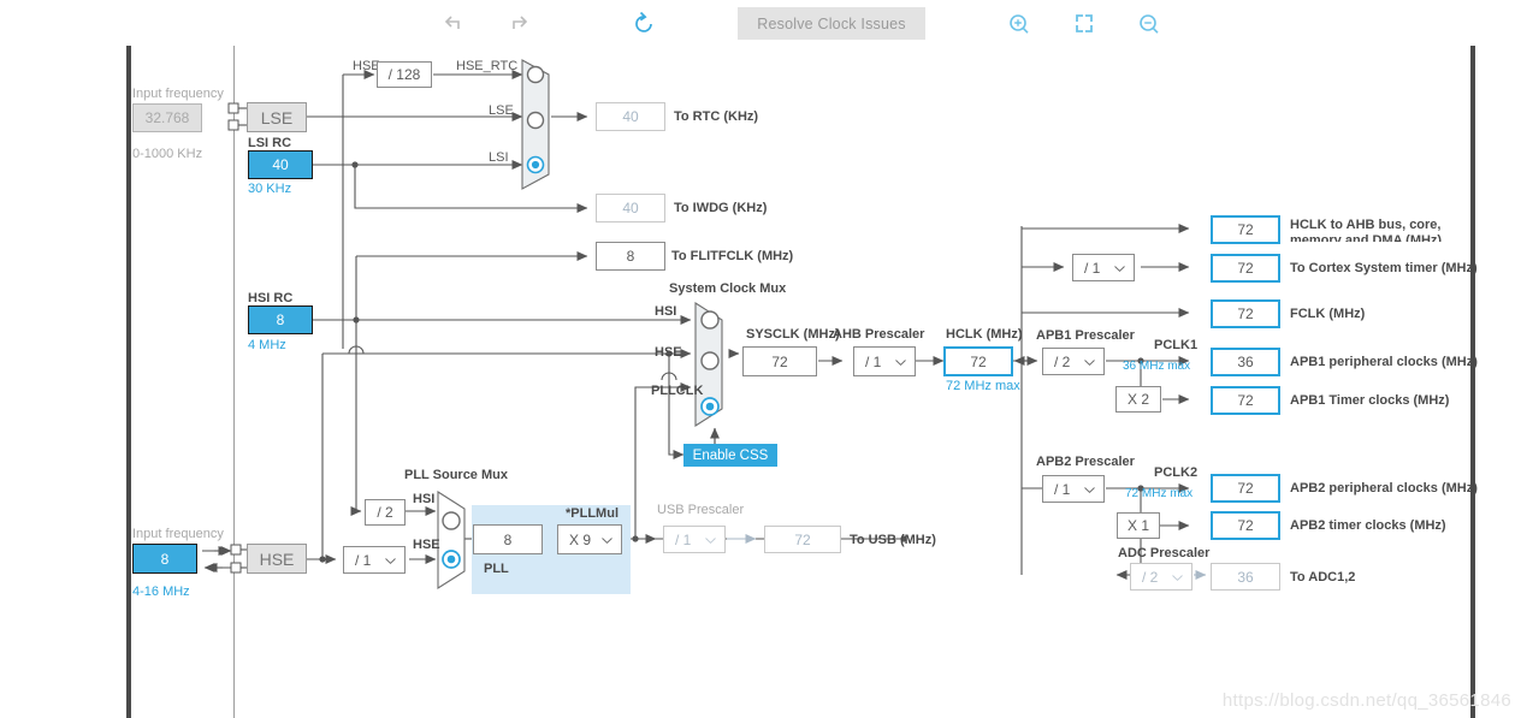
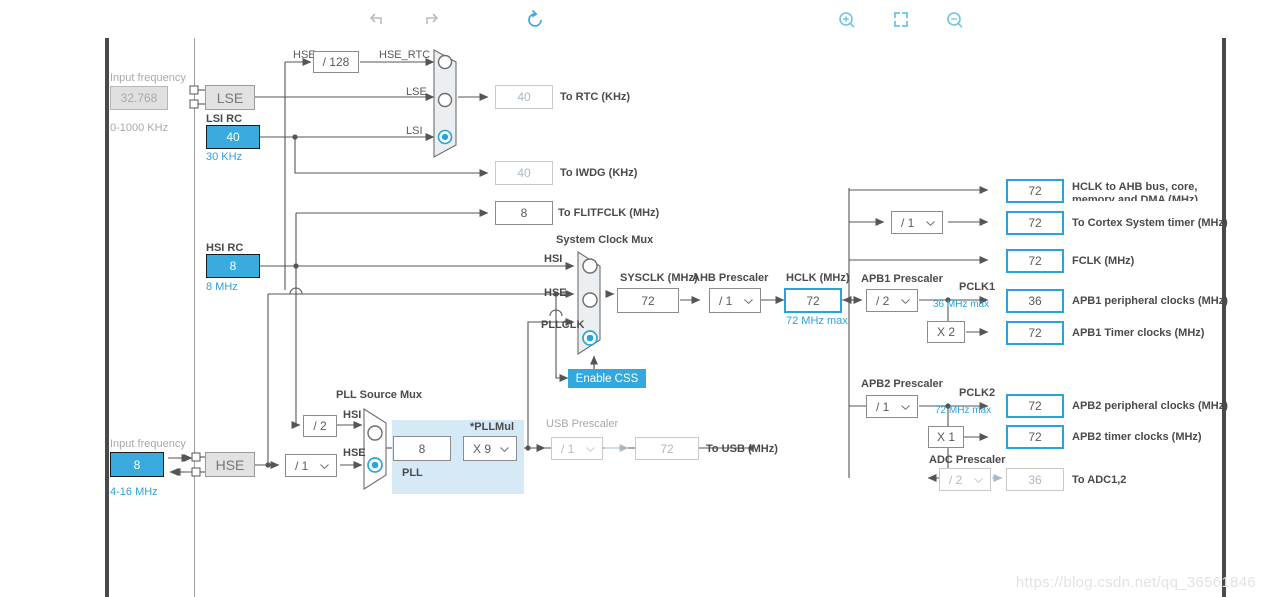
- Resolve Clock Issues
  Input frequency
  32.768
  0-1000 KHz
  LSE
  LSI RC
  40
  30 KHz
  HSE
  / 128
  HSE_RTC
  LSE
  LSI
  40
  To RTC (KHz)
  40
  To IWDG (KHz)
  HSI RC
  8
- 4 MHz
+ 8 MHz
  8
  To FLITFCLK (MHz)
  System Clock Mux
  HSI
  HSE
  PLLCLK
  Enable CSS
  SYSCLK (MHz)
  72
  AHB Prescaler
  / 1
  HCLK (MHz)
  72
  72 MHz max
  PLL Source Mux
  / 2
  HSI
  HSE
  / 1
  PLL
  8
  *PLLMul
  X 9
  Input frequency
  8
  4-16 MHz
  HSE
  USB Prescaler
  / 1
  72
  To USB (MHz)
  72
  HCLK to AHB bus, core, memory and DMA (MHz)
  / 1
  72
  FCLK (MHz)
  72
  To Cortex System timer (MHz)
  APB1 Prescaler
  / 2
  PCLK1
  36 MHz max
  36
  APB1 peripheral clocks (MHz)
  X 2
  72
  APB1 Timer clocks (MHz)
  APB2 Prescaler
  / 1
  PCLK2
  72 MHz max
  72
  APB2 peripheral clocks (MHz)
  X 1
  72
  APB2 timer clocks (MHz)
  ADC Prescaler
  / 2
  36
  To ADC1,2
  https://blog.csdn.net/qq_36561846
